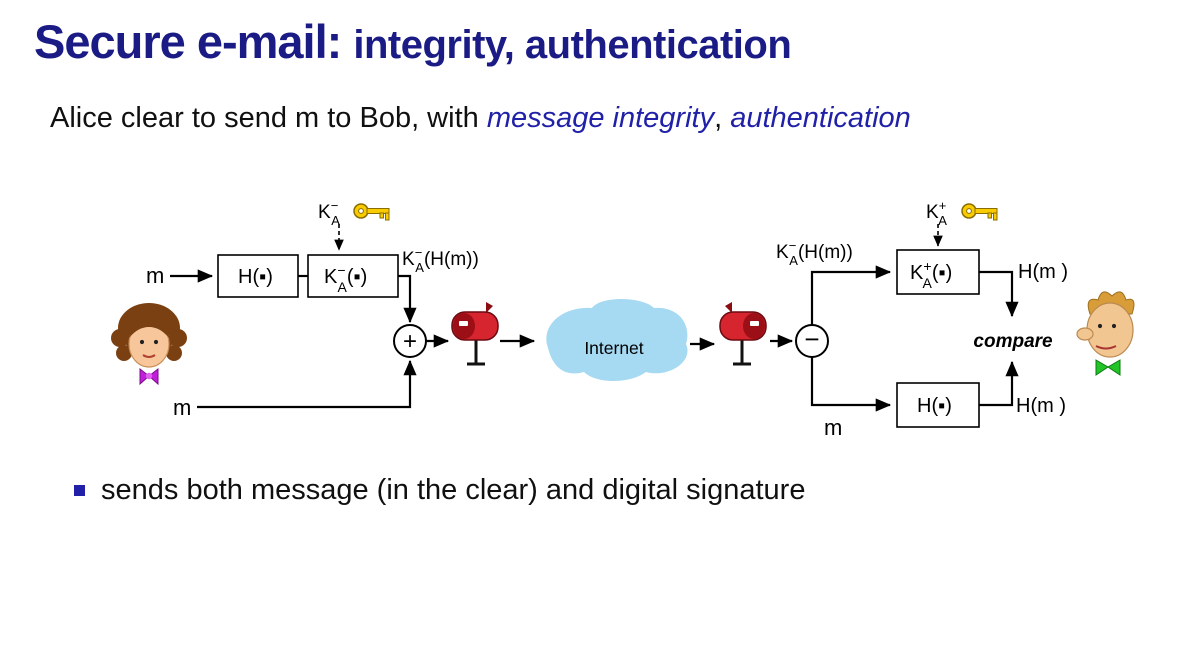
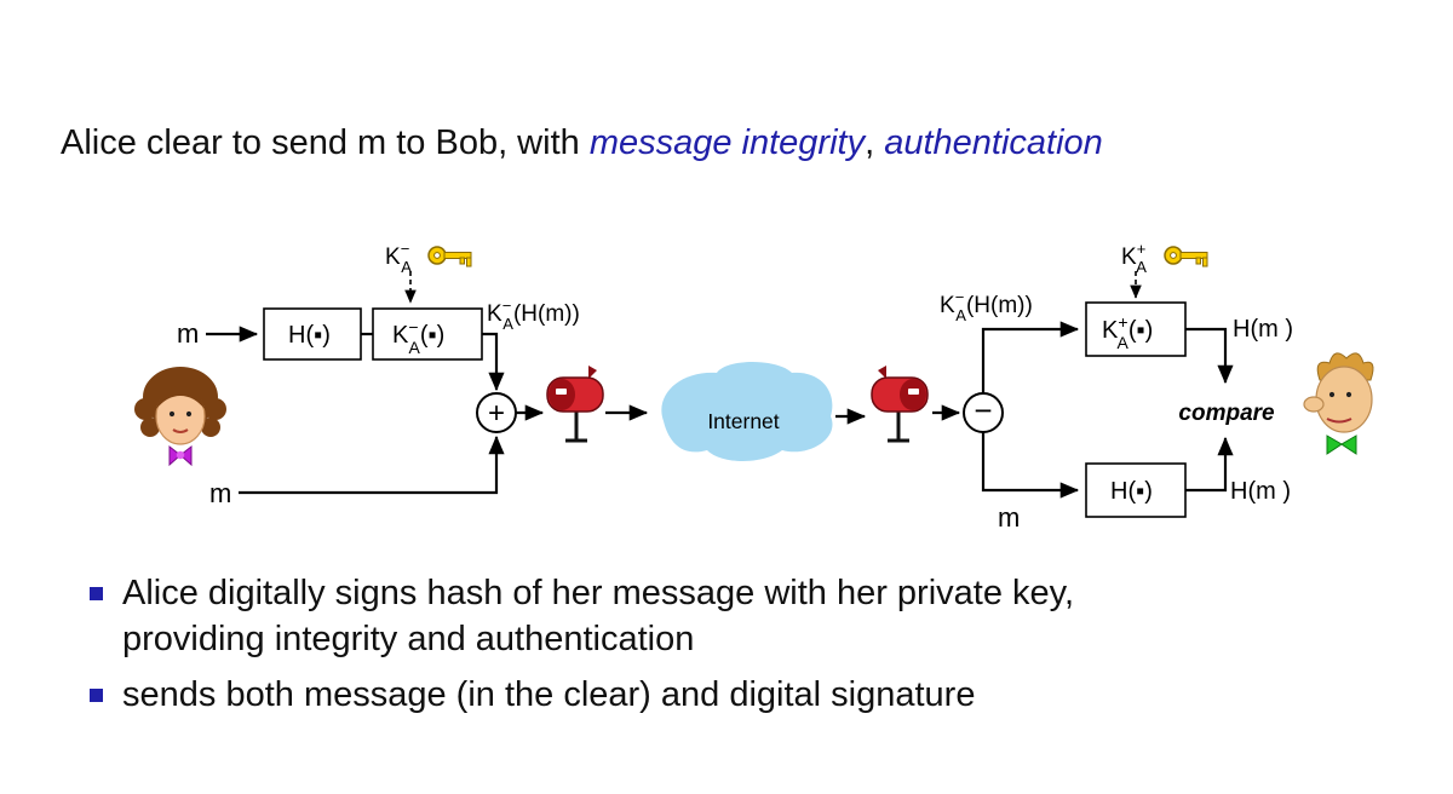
- Secure e-mail: integrity, authentication
  Alice clear to send m to Bob, with message integrity, authentication
  K− A
  m
  H(▪)
  K− A (▪)
  K− A (H(m))
  +
  m
  Internet
  −
  K− A (H(m))
  K+ A
  K+ A (▪)
  H(m )
  compare
  m
  H(▪)
  H(m )
+ Alice digitally signs hash of her message with her private key, providing integrity and authentication
  sends both message (in the clear) and digital signature
